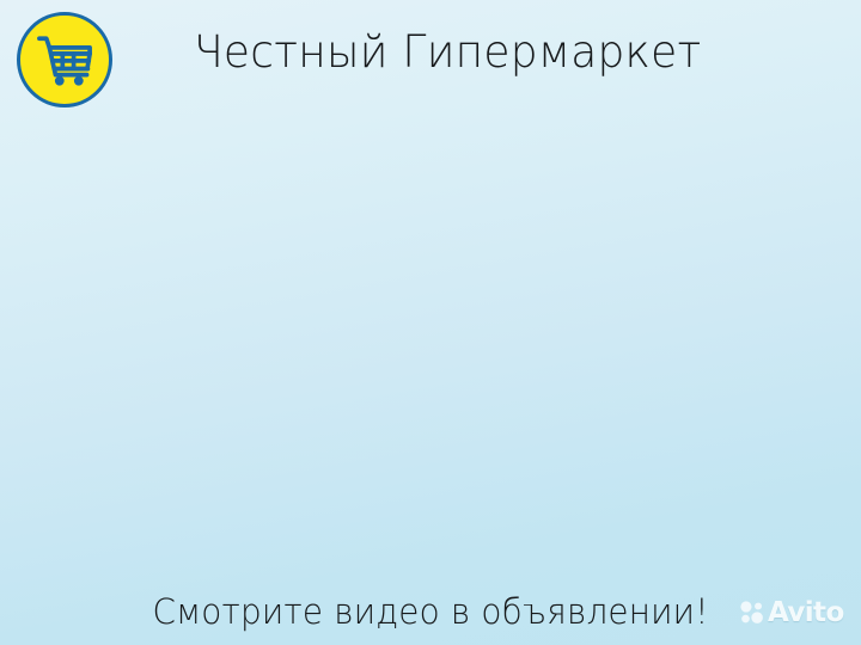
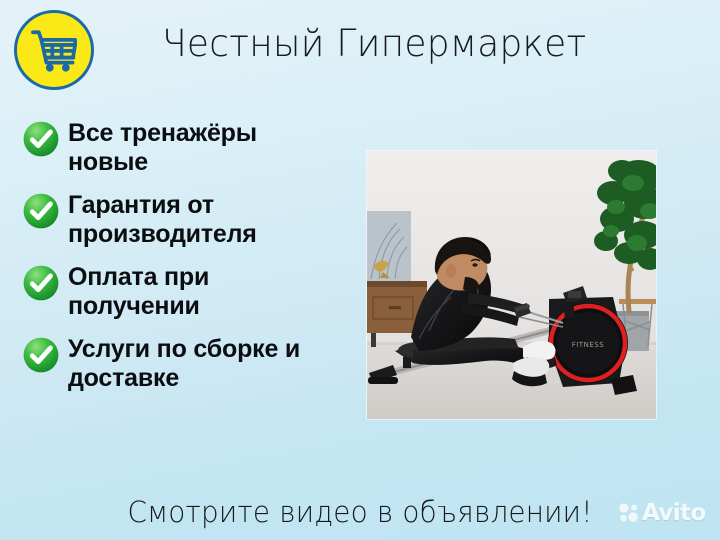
  Честный Гипермаркет
+ Все тренажёры новые
+ Гарантия от производителя
+ Оплата при получении
+ Услуги по сборке и доставке
+ FITNESS
  Смотрите видео в объявлении!
  Avito
